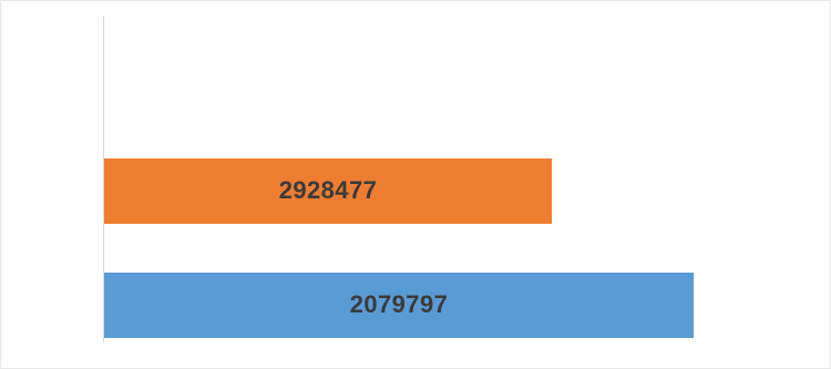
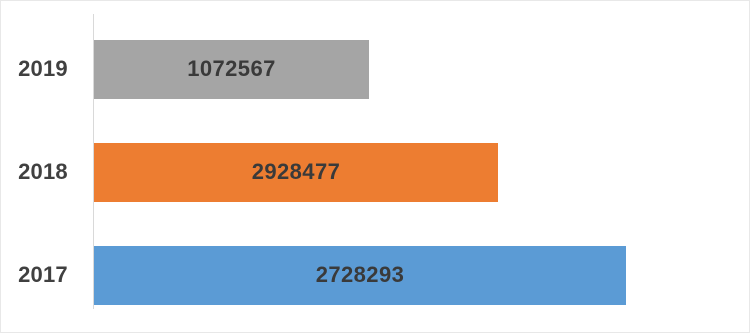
+ 2019
+ 1072567
+ 2018
  2928477
+ 2017
- 2079797
+ 2728293
